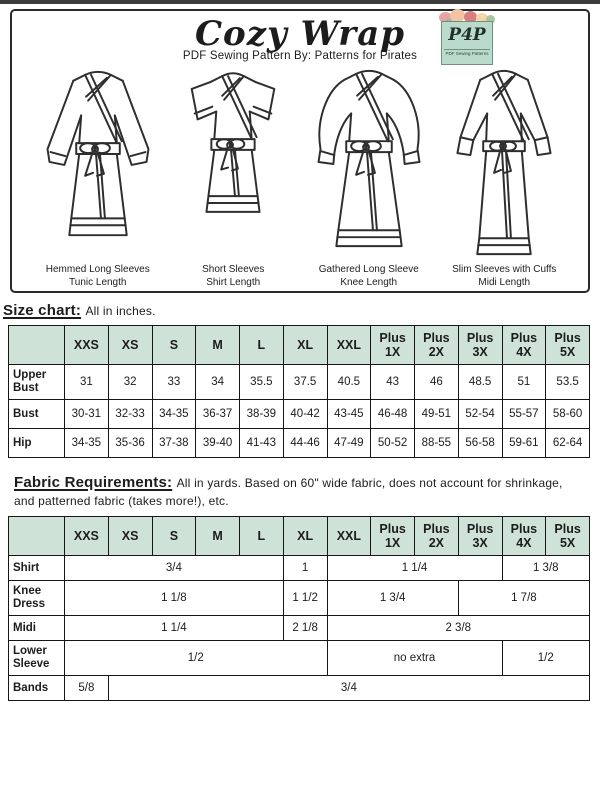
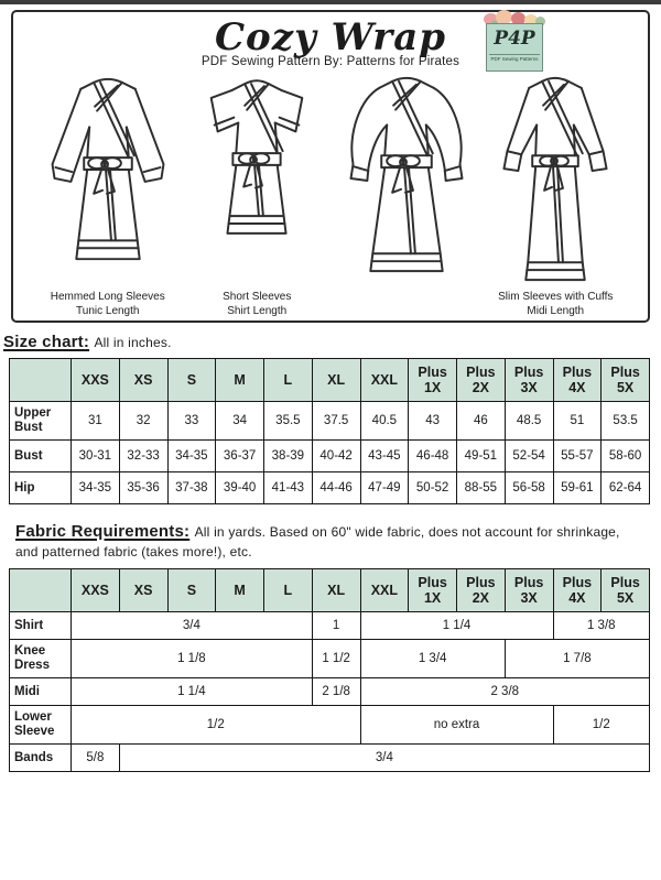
  Cozy Wrap
  PDF Sewing Pattern By: Patterns for Pirates
  P4P
  Hemmed Long Sleeves
  Tunic Length
  Short Sleeves
  Shirt Length
- Gathered Long Sleeve
- Knee Length
  Slim Sleeves with Cuffs
  Midi Length
  Size chart: All in inches.
  	XXS	XS	S	M	L	XL	XXL	Plus 1X	Plus 2X	Plus 3X	Plus 4X	Plus 5X
  Upper Bust	31	32	33	34	35.5	37.5	40.5	43	46	48.5	51	53.5
  Bust	30-31	32-33	34-35	36-37	38-39	40-42	43-45	46-48	49-51	52-54	55-57	58-60
  Hip	34-35	35-36	37-38	39-40	41-43	44-46	47-49	50-52	88-55	56-58	59-61	62-64
  Fabric Requirements: All in yards. Based on 60" wide fabric, does not account for shrinkage, and patterned fabric (takes more!), etc.
  	XXS	XS	S	M	L	XL	XXL	Plus 1X	Plus 2X	Plus 3X	Plus 4X	Plus 5X
  Shirt	3/4	1	1 1/4	1 3/8
  Knee Dress	1 1/8	1 1/2	1 3/4	1 7/8
  Midi	1 1/4	2 1/8	2 3/8
  Lower Sleeve	1/2	no extra	1/2
  Bands	5/8	3/4
